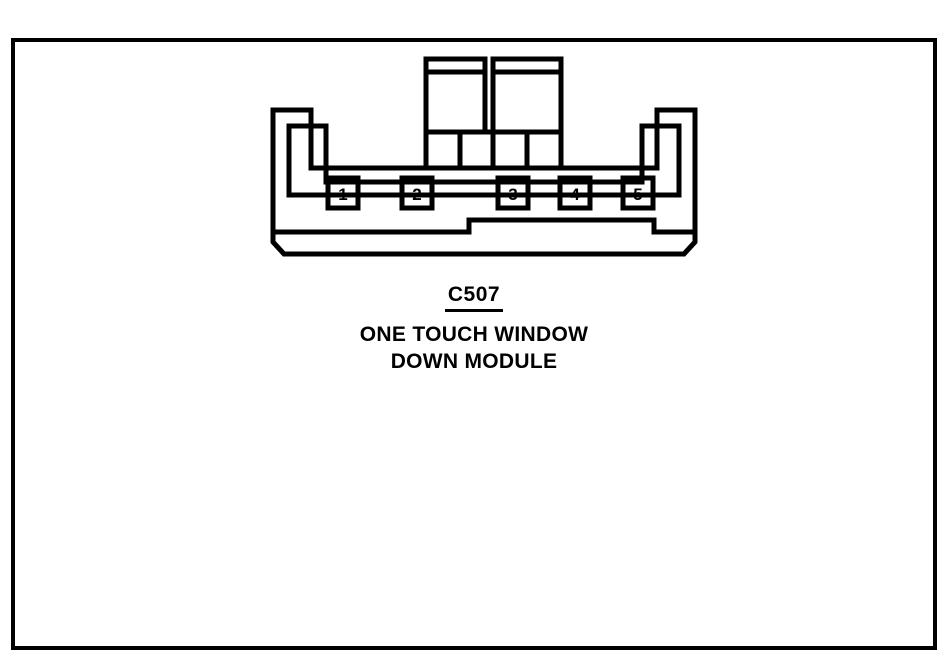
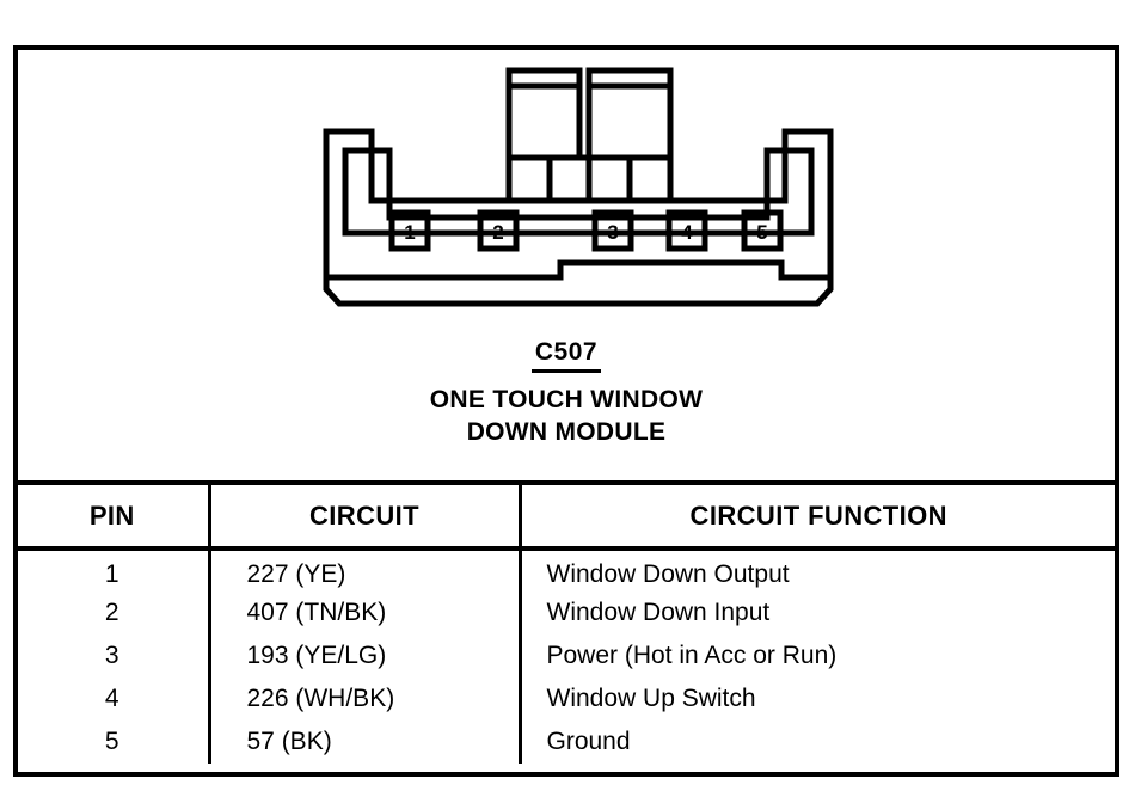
  1
  2
  3
  4
  5
  C507
  ONE TOUCH WINDOW
  DOWN MODULE
+ PIN	CIRCUIT	CIRCUIT FUNCTION
+ 1	227 (YE)	Window Down Output
+ 2	407 (TN/BK)	Window Down Input
+ 3	193 (YE/LG)	Power (Hot in Acc or Run)
+ 4	226 (WH/BK)	Window Up Switch
+ 5	57 (BK)	Ground
